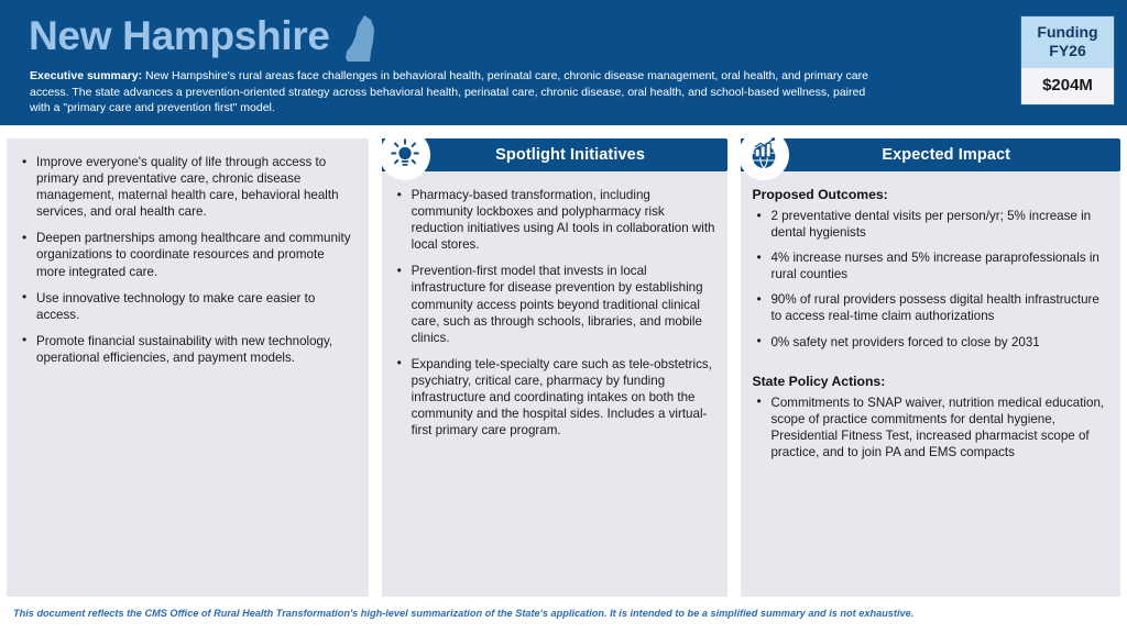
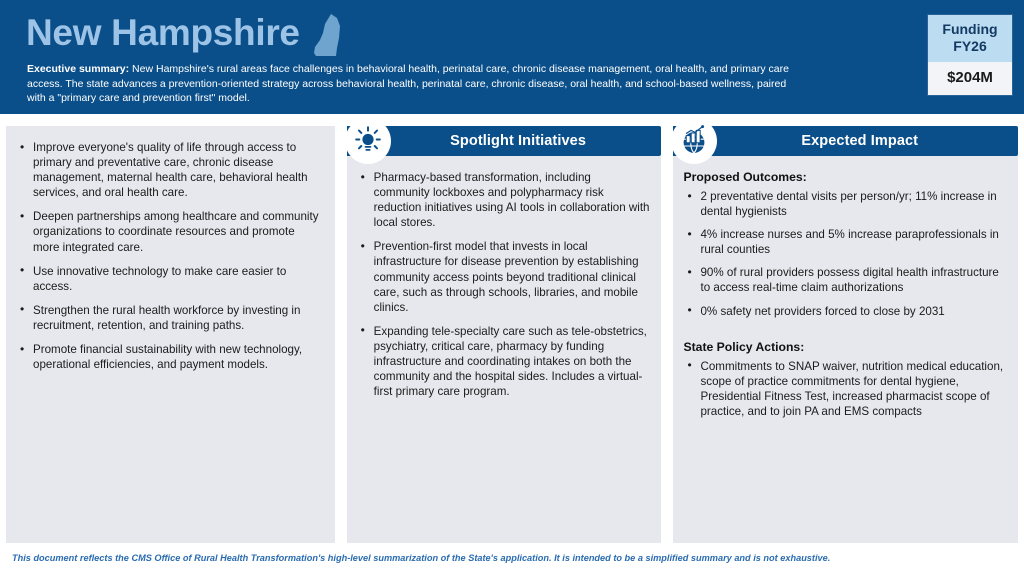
  New Hampshire
  Executive summary: New Hampshire's rural areas face challenges in behavioral health, perinatal care, chronic disease management, oral health, and primary care access. The state advances a prevention-oriented strategy across behavioral health, perinatal care, chronic disease, oral health, and school-based wellness, paired with a "primary care and prevention first" model.
  Funding
  FY26
  $204M
  Improve everyone's quality of life through access to primary and preventative care, chronic disease management, maternal health care, behavioral health services, and oral health care.
  Deepen partnerships among healthcare and community organizations to coordinate resources and promote more integrated care.
  Use innovative technology to make care easier to access.
+ Strengthen the rural health workforce by investing in recruitment, retention, and training paths.
  Promote financial sustainability with new technology, operational efficiencies, and payment models.
  Spotlight Initiatives
  Pharmacy-based transformation, including community lockboxes and polypharmacy risk reduction initiatives using AI tools in collaboration with local stores.
  Prevention-first model that invests in local infrastructure for disease prevention by establishing community access points beyond traditional clinical care, such as through schools, libraries, and mobile clinics.
  Expanding tele-specialty care such as tele-obstetrics, psychiatry, critical care, pharmacy by funding infrastructure and coordinating intakes on both the community and the hospital sides. Includes a virtual-first primary care program.
  Expected Impact
  Proposed Outcomes:
- 2 preventative dental visits per person/yr; 5% increase in dental hygienists
+ 2 preventative dental visits per person/yr; 11% increase in dental hygienists
  4% increase nurses and 5% increase paraprofessionals in rural counties
  90% of rural providers possess digital health infrastructure to access real-time claim authorizations
  0% safety net providers forced to close by 2031
  State Policy Actions:
  Commitments to SNAP waiver, nutrition medical education, scope of practice commitments for dental hygiene, Presidential Fitness Test, increased pharmacist scope of practice, and to join PA and EMS compacts
  This document reflects the CMS Office of Rural Health Transformation's high-level summarization of the State's application. It is intended to be a simplified summary and is not exhaustive.
